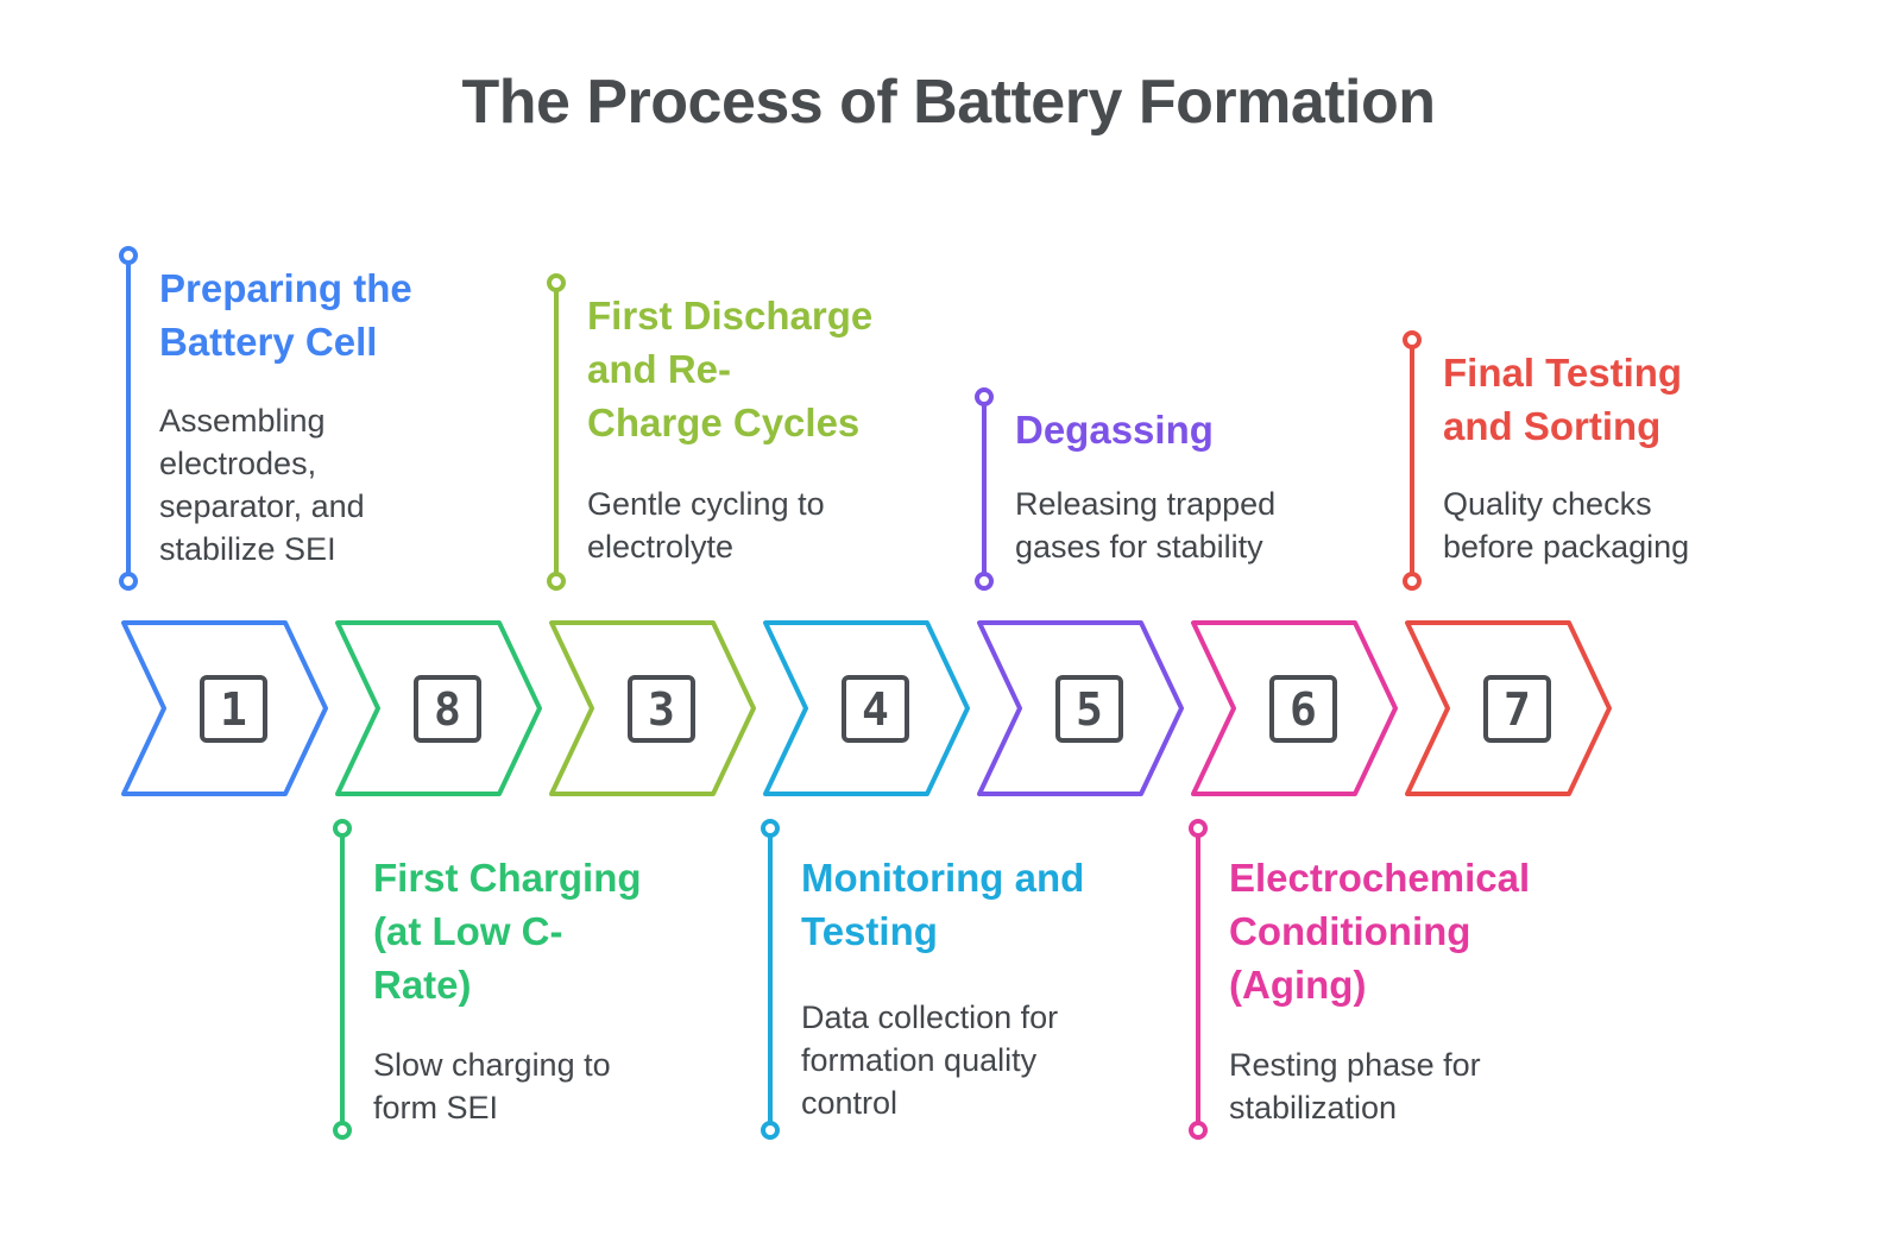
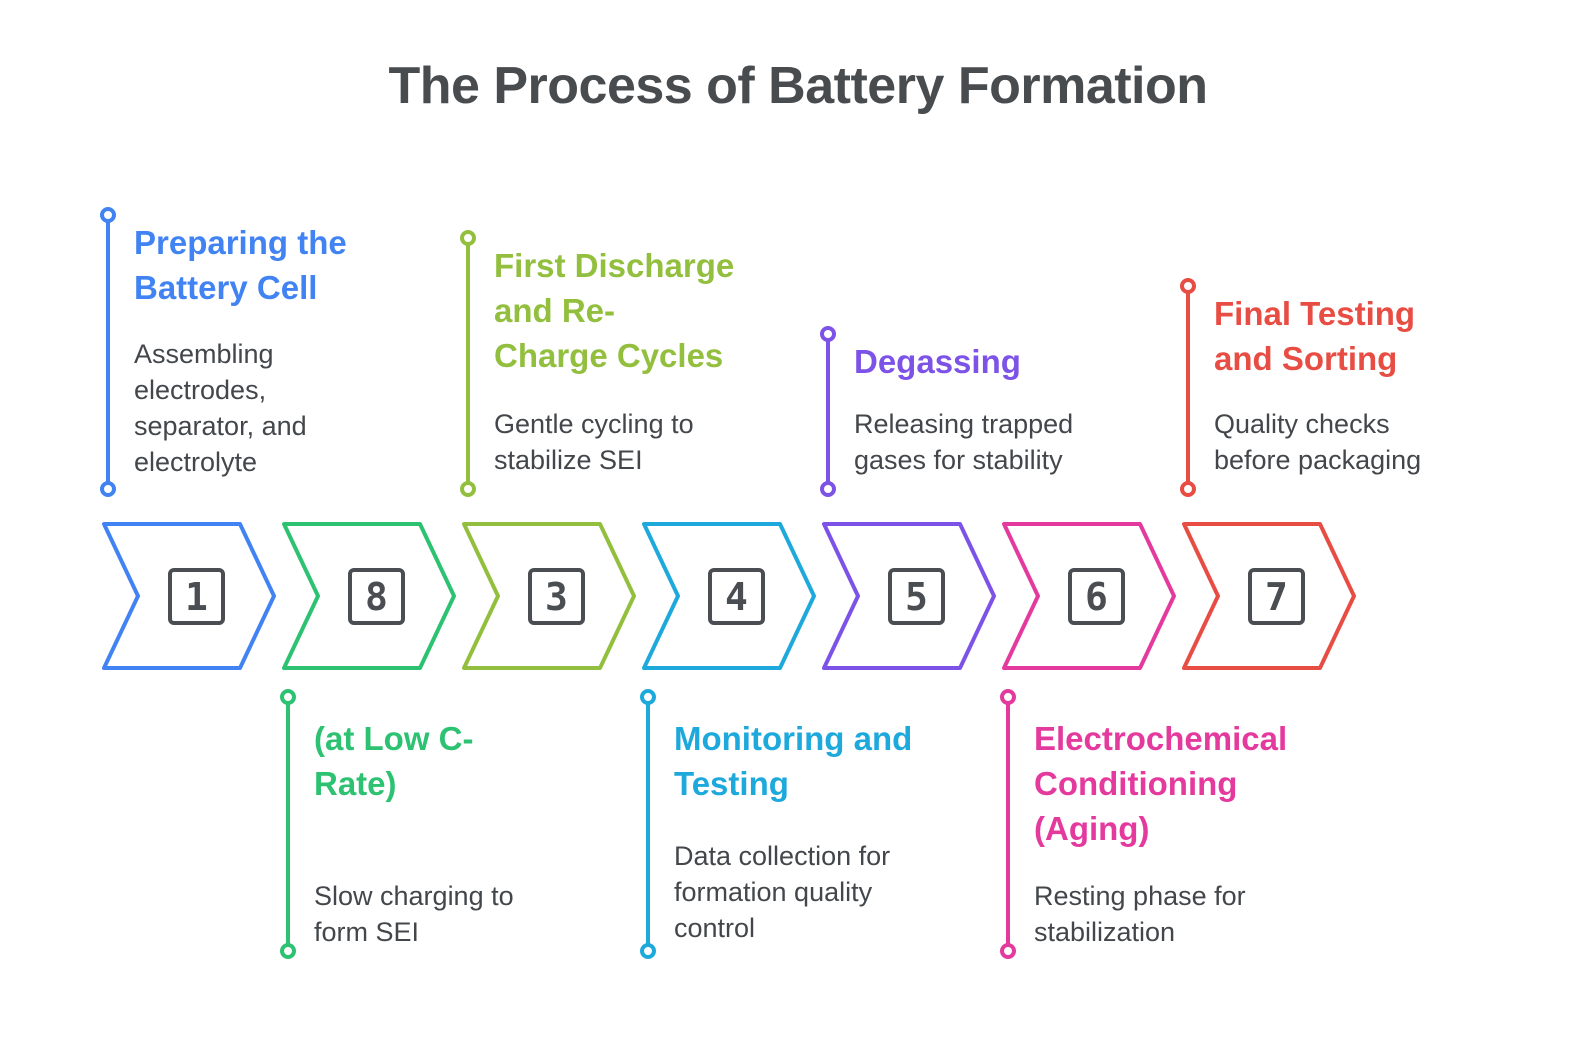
  The Process of Battery Formation
  1
  Preparing the
  Battery Cell
  Assembling
  electrodes,
  separator, and
- stabilize SEI
+ electrolyte
  8
- First Charging
  (at Low C-
  Rate)
  Slow charging to
  form SEI
  3
  First Discharge
  and Re-
  Charge Cycles
  Gentle cycling to
- electrolyte
+ stabilize SEI
  4
  Monitoring and
  Testing
  Data collection for
  formation quality
  control
  5
  Degassing
  Releasing trapped
  gases for stability
  6
  Electrochemical
  Conditioning
  (Aging)
  Resting phase for
  stabilization
  7
  Final Testing
  and Sorting
  Quality checks
  before packaging
